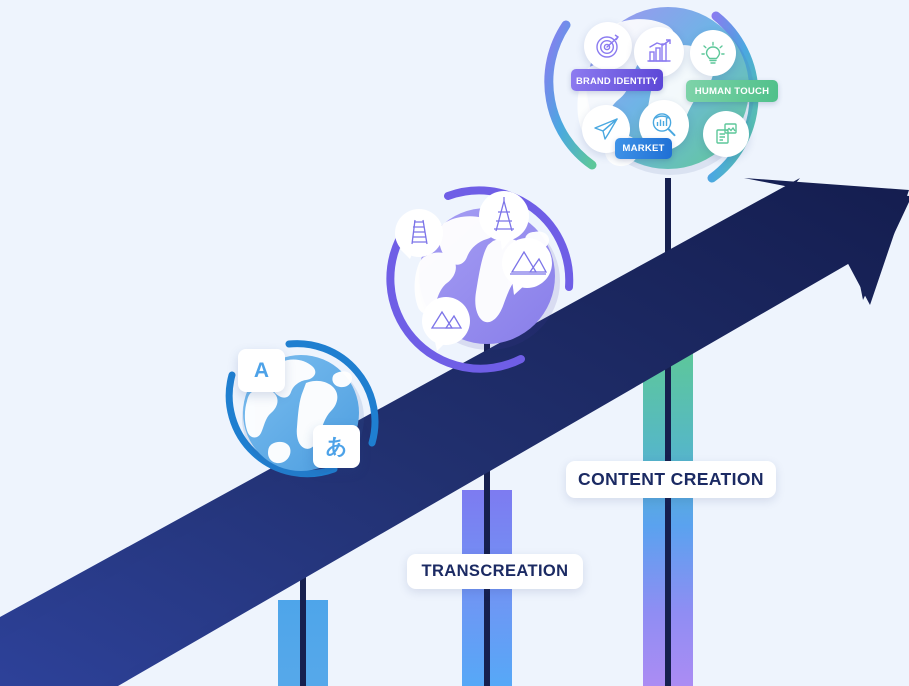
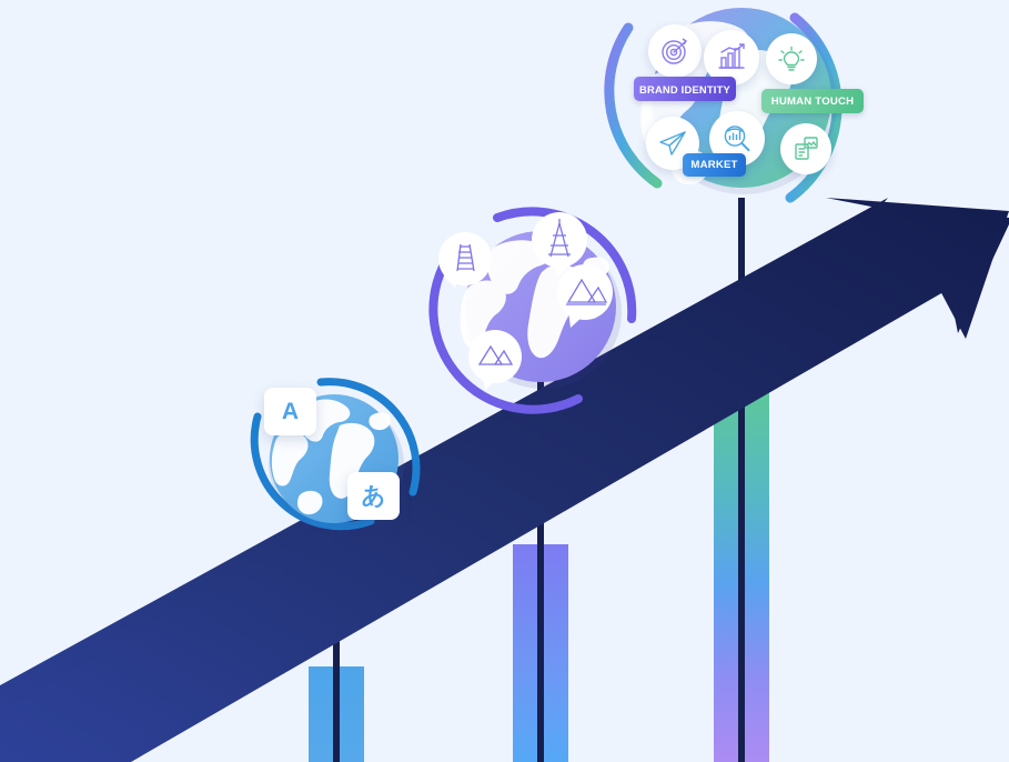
  A
  あ
  BRAND IDENTITY
  HUMAN TOUCH
  MARKET
- TRANSCREATION
- CONTENT CREATION
